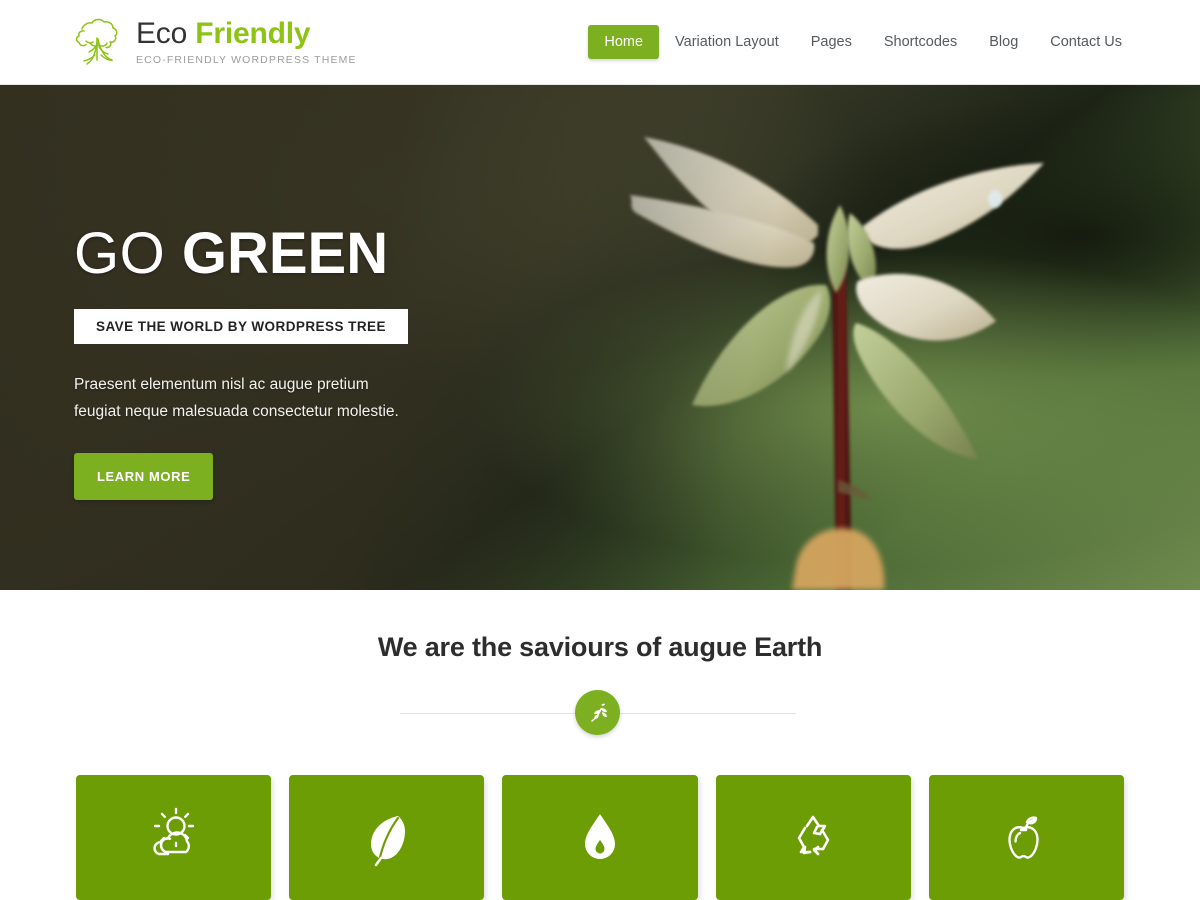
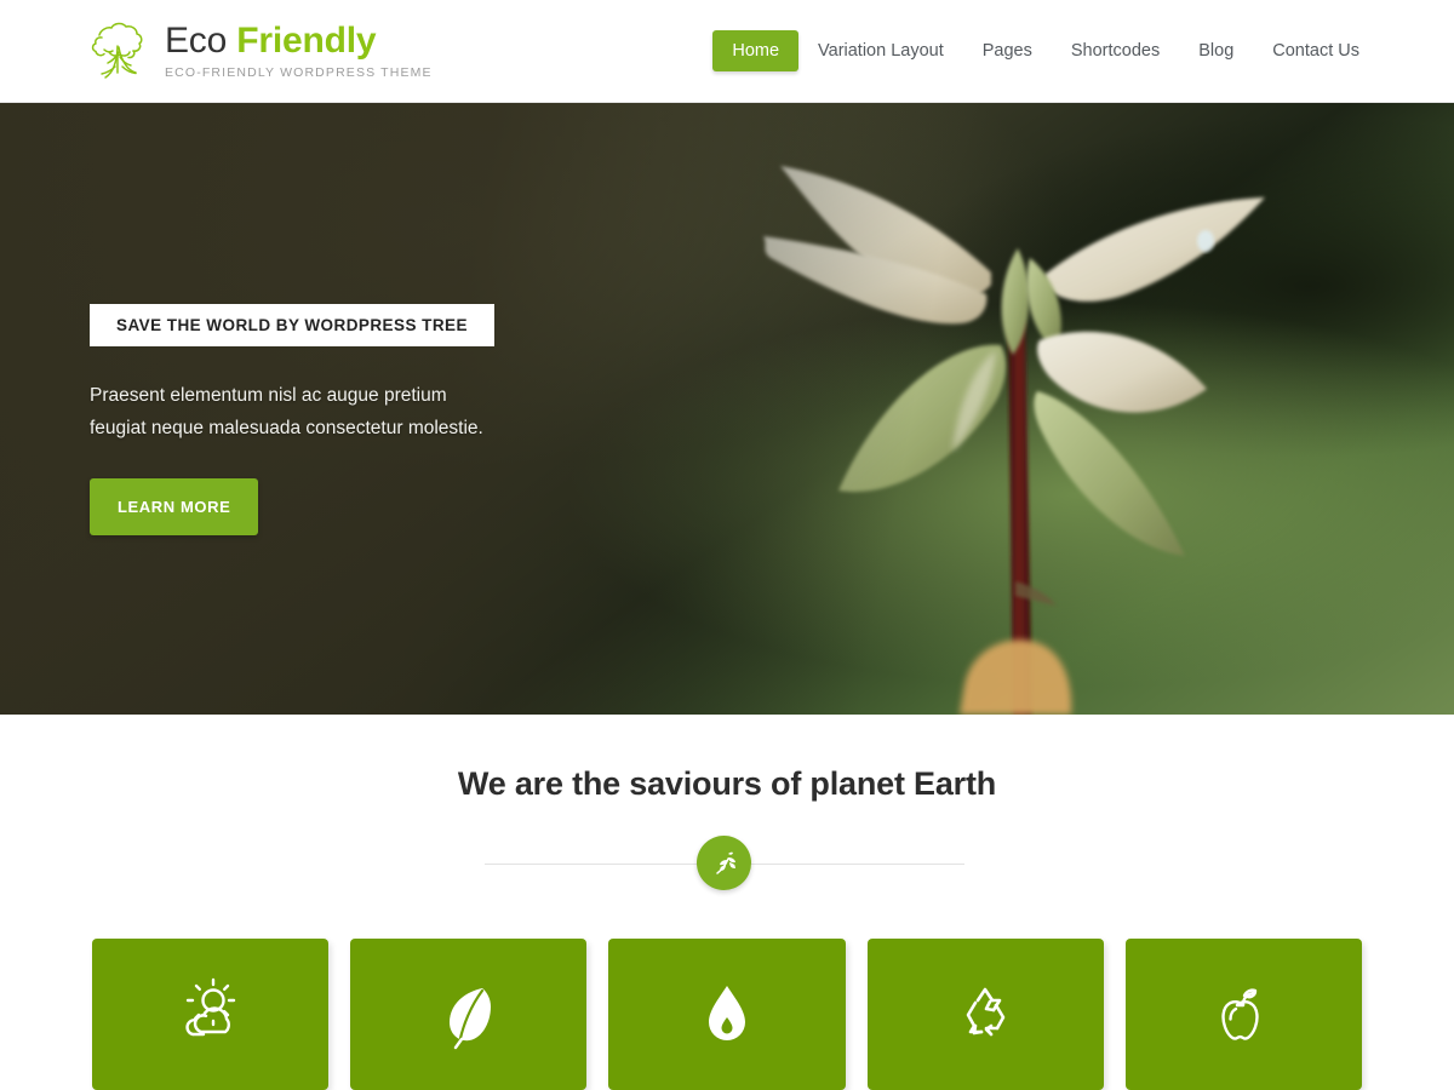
  Eco Friendly
  ECO-FRIENDLY WORDPRESS THEME
  Home
  Variation Layout
  Pages
  Shortcodes
  Blog
  Contact Us
- GO GREEN
  SAVE THE WORLD BY WORDPRESS TREE
  Praesent elementum nisl ac augue pretium feugiat neque malesuada consectetur molestie.
  LEARN MORE
- We are the saviours of augue Earth
+ We are the saviours of planet Earth
